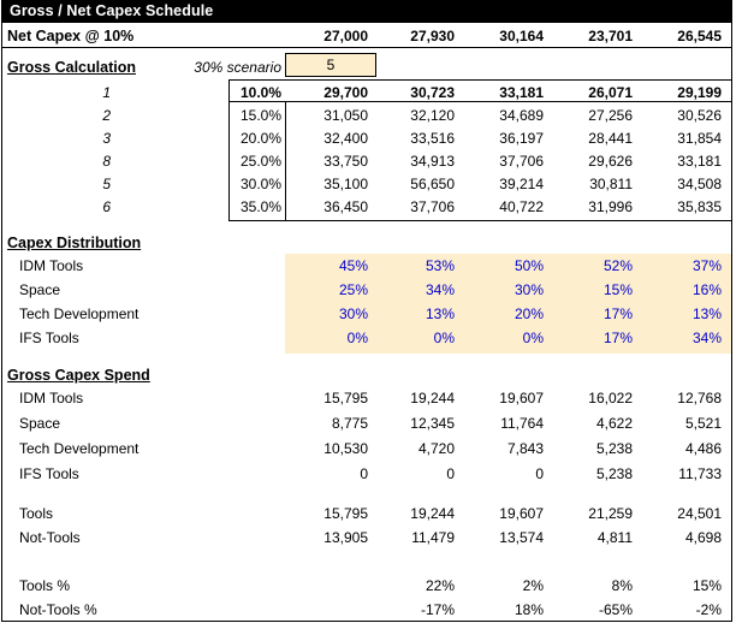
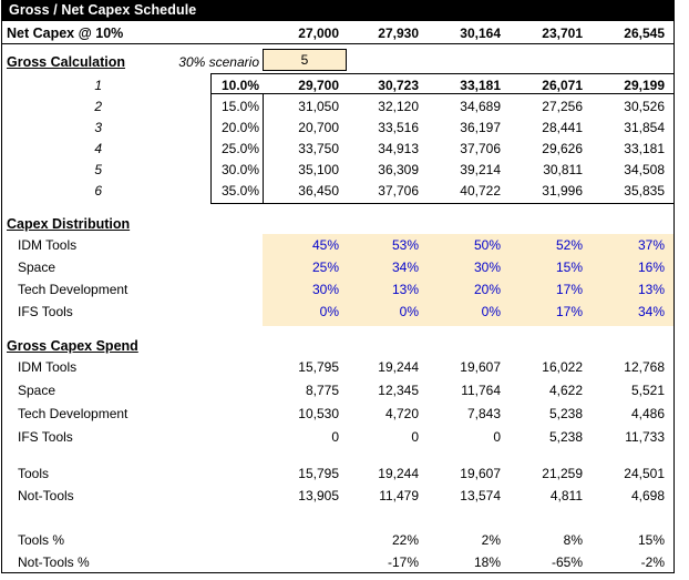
  Gross / Net Capex Schedule
  Net Capex @ 10%
  27,000
  27,930
  30,164
  23,701
  26,545
  Gross Calculation
  30% scenario
  5
  1
  10.0%
  29,700
  30,723
  33,181
  26,071
  29,199
  2
  15.0%
  31,050
  32,120
  34,689
  27,256
  30,526
  3
  20.0%
- 32,400
+ 20,700
  33,516
  36,197
  28,441
  31,854
- 8
+ 4
  25.0%
  33,750
  34,913
  37,706
  29,626
  33,181
  5
  30.0%
  35,100
- 56,650
+ 36,309
  39,214
  30,811
  34,508
  6
  35.0%
  36,450
  37,706
  40,722
  31,996
  35,835
  Capex Distribution
  IDM Tools
  Space
  Tech Development
  IFS Tools
  45%
  53%
  50%
  52%
  37%
  25%
  34%
  30%
  15%
  16%
  30%
  13%
  20%
  17%
  13%
  0%
  0%
  0%
  17%
  34%
  Gross Capex Spend
  IDM Tools
  Space
  Tech Development
  IFS Tools
  15,795
  19,244
  19,607
  16,022
  12,768
  8,775
  12,345
  11,764
  4,622
  5,521
  10,530
  4,720
  7,843
  5,238
  4,486
  0
  0
  0
  5,238
  11,733
  Tools
  Not-Tools
  15,795
  19,244
  19,607
  21,259
  24,501
  13,905
  11,479
  13,574
  4,811
  4,698
  Tools %
  Not-Tools %
  22%
  2%
  8%
  15%
  -17%
  18%
  -65%
  -2%
